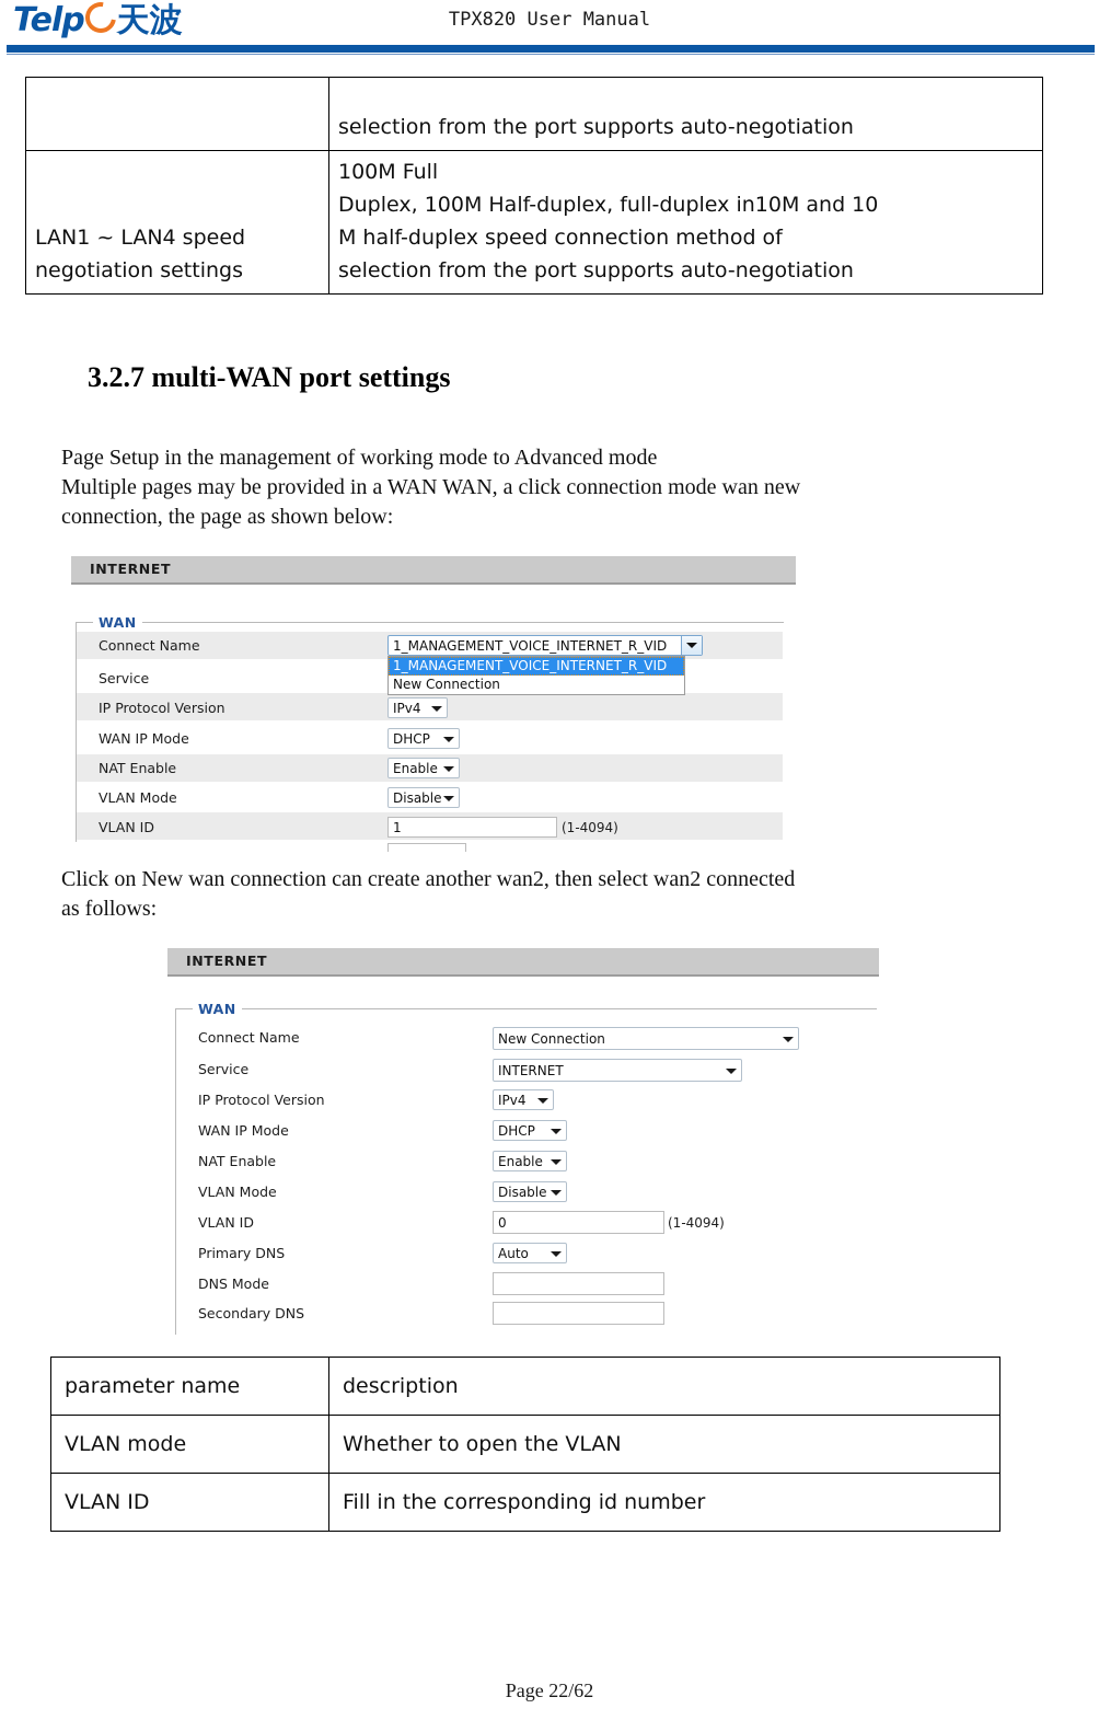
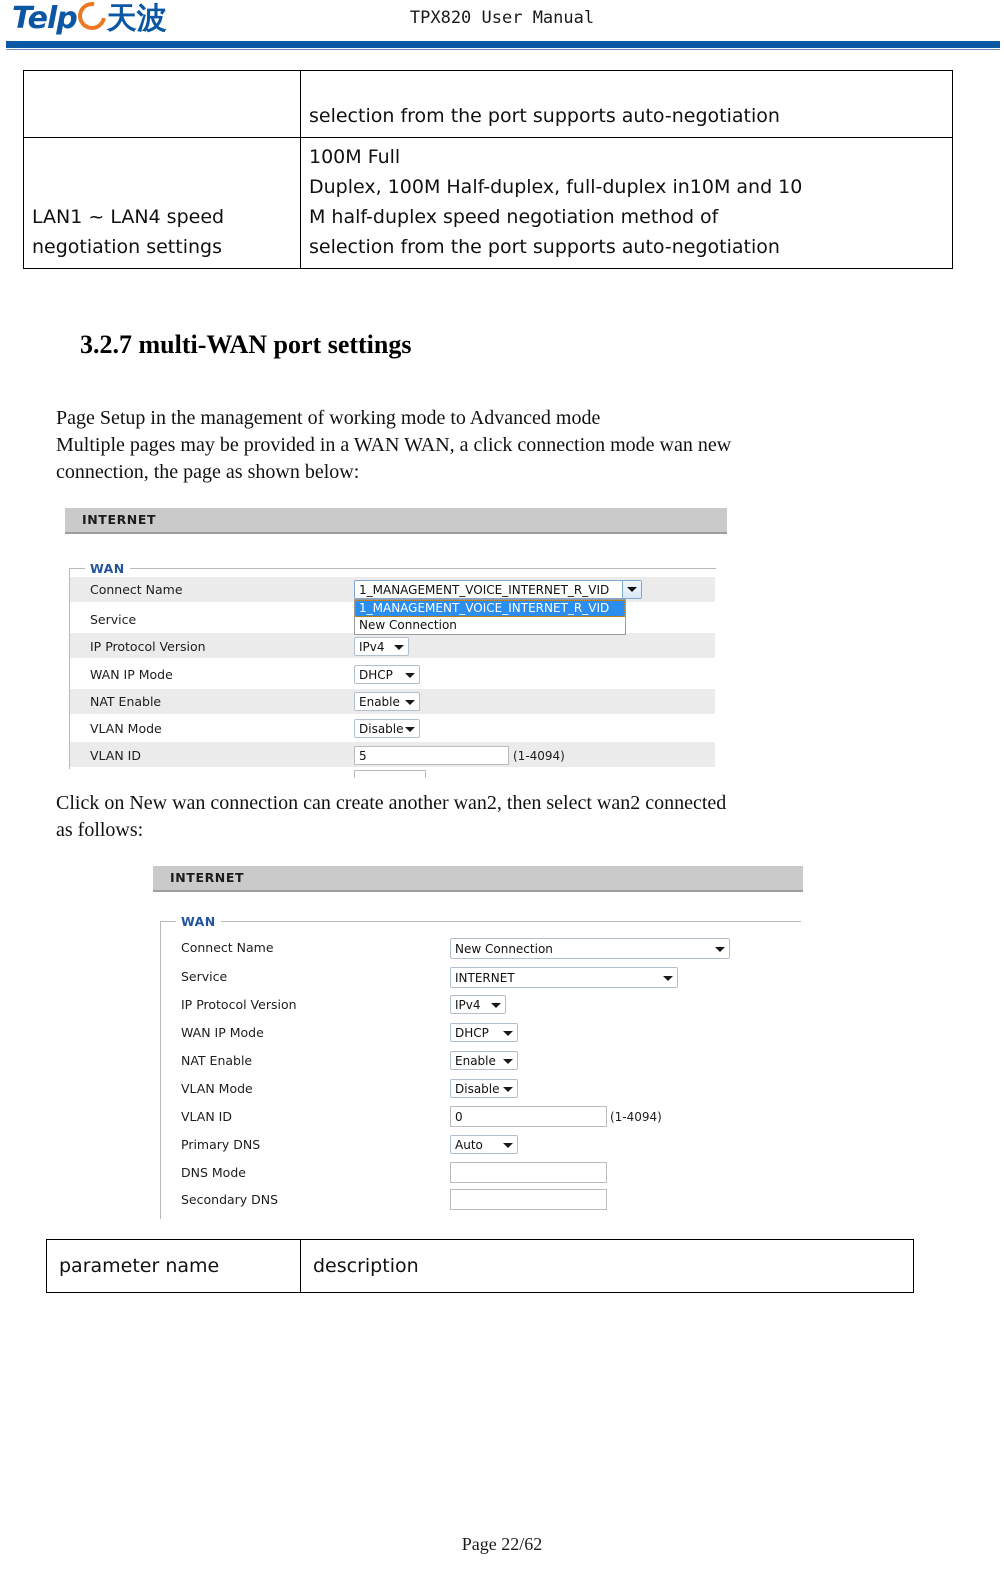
  Telp 天波
  TPX820 User Manual
  	selection from the port supports auto-negotiation
- LAN1 ~ LAN4 speed negotiation settings	100M Full Duplex, 100M Half-duplex, full-duplex in10M and 10 M half-duplex speed connection method of selection from the port supports auto-negotiation
+ LAN1 ~ LAN4 speed negotiation settings	100M Full Duplex, 100M Half-duplex, full-duplex in10M and 10 M half-duplex speed negotiation method of selection from the port supports auto-negotiation
  3.2.7 multi-WAN port settings
  Page Setup in the management of working mode to Advanced mode
  Multiple pages may be provided in a WAN WAN, a click connection mode wan new
  connection, the page as shown below:
  INTERNET
  WAN
  Connect Name
  1_MANAGEMENT_VOICE_INTERNET_R_VID
  1_MANAGEMENT_VOICE_INTERNET_R_VID
  New Connection
  Service
  IP Protocol Version
  IPv4
  WAN IP Mode
  DHCP
  NAT Enable
  Enable
  VLAN Mode
  Disable
  VLAN ID
- 1
+ 5
  (1-4094)
  Click on New wan connection can create another wan2, then select wan2 connected
  as follows:
  INTERNET
  WAN
  Connect Name
  New Connection
  Service
  INTERNET
  IP Protocol Version
  IPv4
  WAN IP Mode
  DHCP
  NAT Enable
  Enable
  VLAN Mode
  Disable
  VLAN ID
  0
  (1-4094)
  Primary DNS
  Auto
  DNS Mode
  Secondary DNS
  parameter name	description
- VLAN mode	Whether to open the VLAN
- VLAN ID	Fill in the corresponding id number
  Page 22/62
